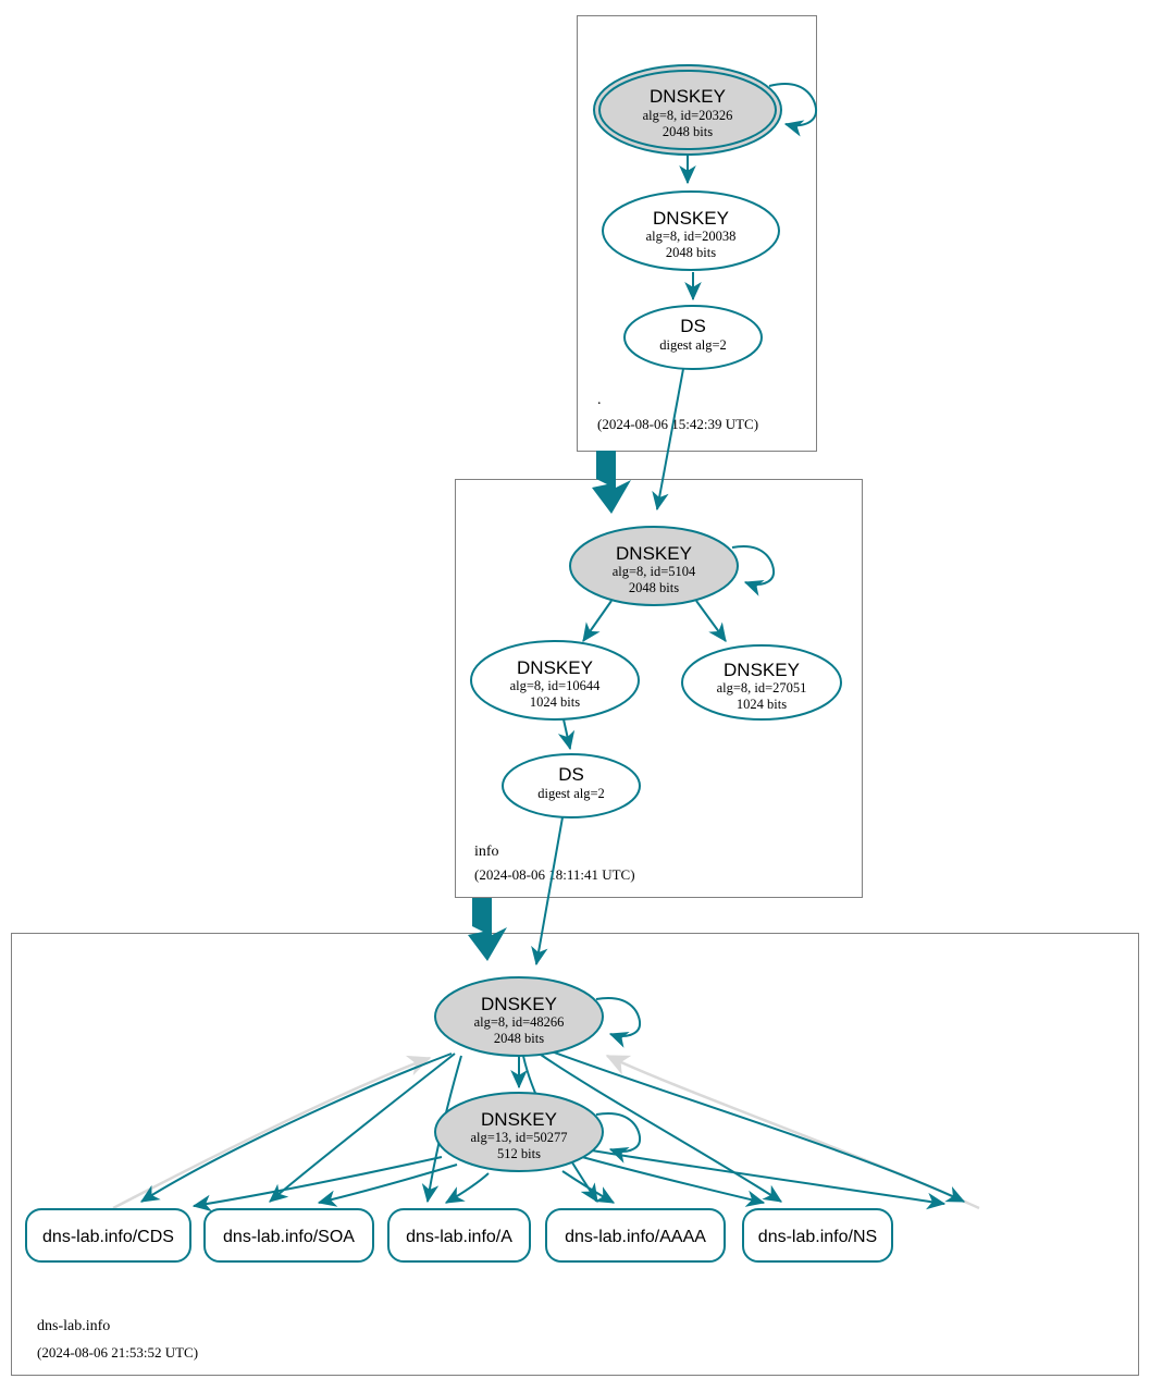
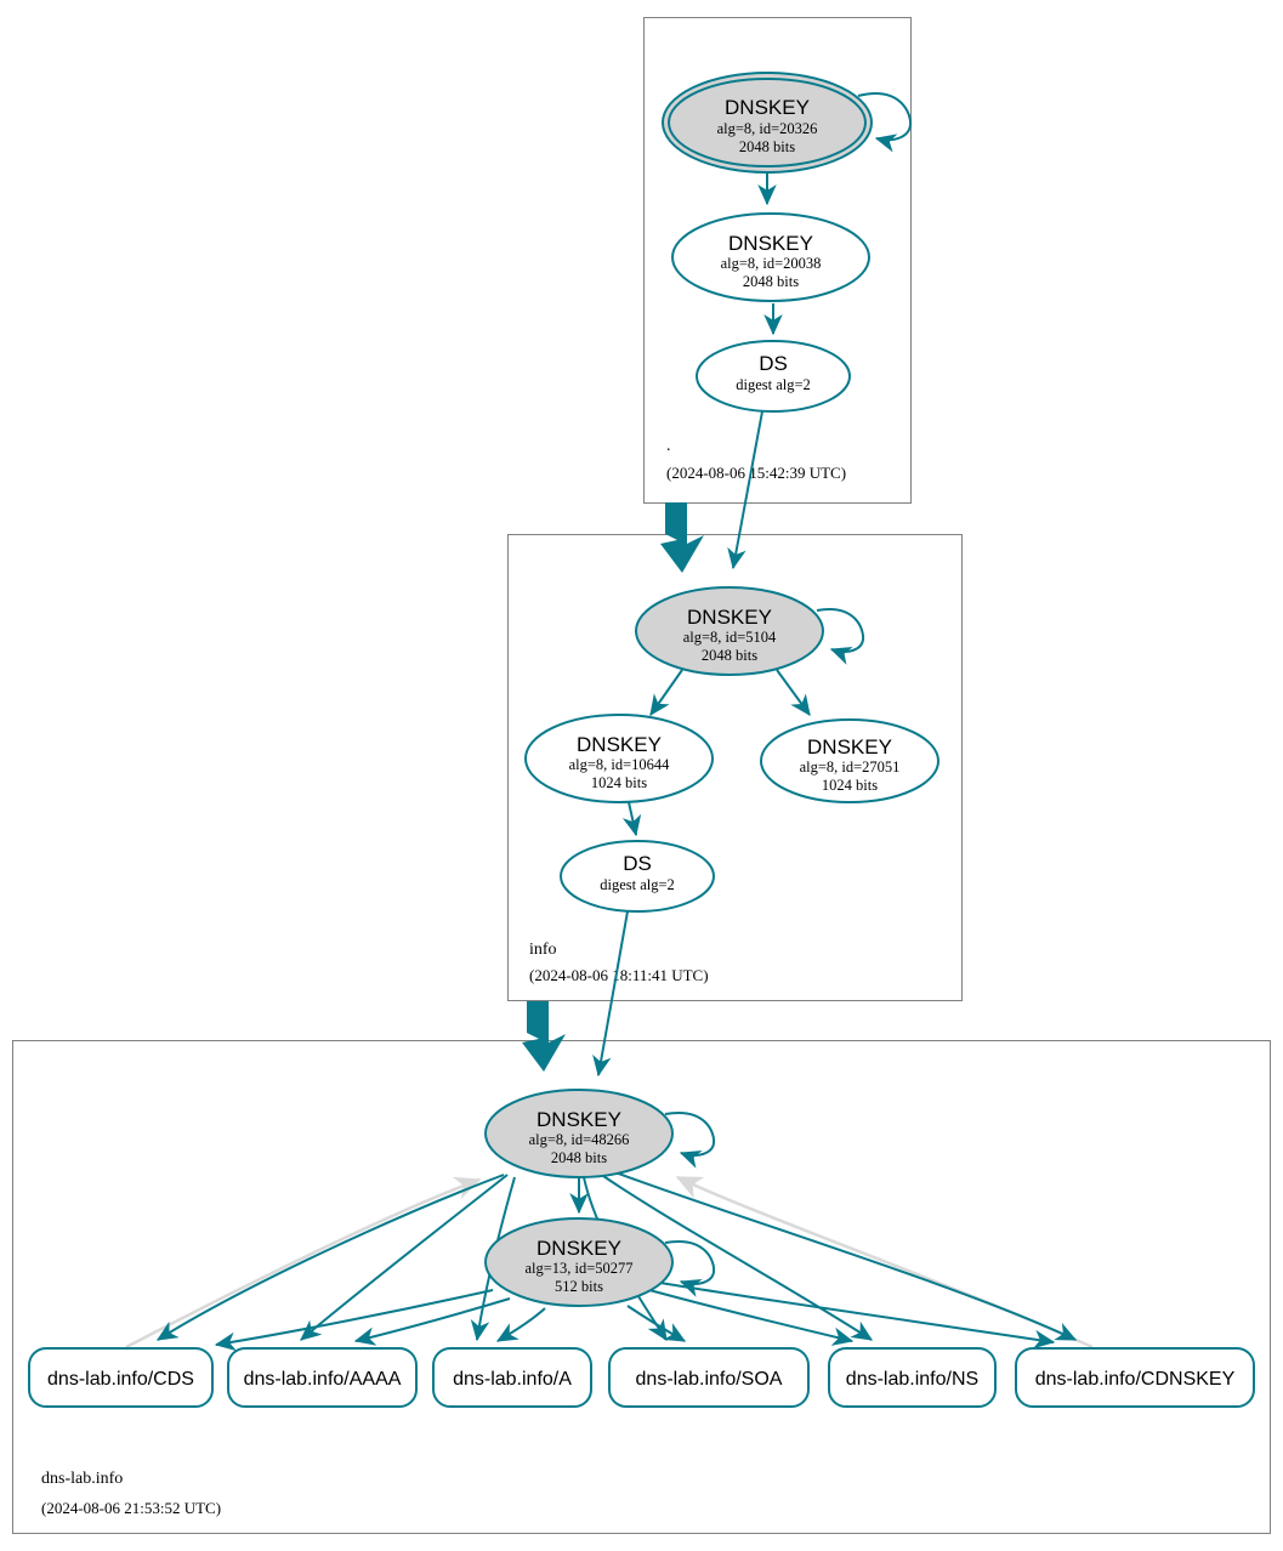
  .
  (2024-08-06 15:42:39 UTC)
  DNSKEY
  alg=8, id=20326
  2048 bits
  DNSKEY
  alg=8, id=20038
  2048 bits
  DS
  digest alg=2
  info
  (2024-08-068:11:41 UTC)
  DNSKEY
  alg=8, id=5104
  2048 bits
  DNSKEY
  alg=8, id=10644
  1024 bits
  DNSKEY
  alg=8, id=27051
  1024 bits
  DS
  digest alg=2
  dns-lab.info
  (2024-08-06 21:53:52 UTC)
  DNSKEY
  alg=8, id=48266
  2048 bits
  DNSKEY
  alg=13, id=50277
  512 bits
  dns-lab.info/CDS
- dns-lab.info/SOA
+ dns-lab.info/AAAA
  dns-lab.info/A
- dns-lab.info/AAAA
+ dns-lab.info/SOA
  dns-lab.info/NS
+ dns-lab.info/CDNSKEY
